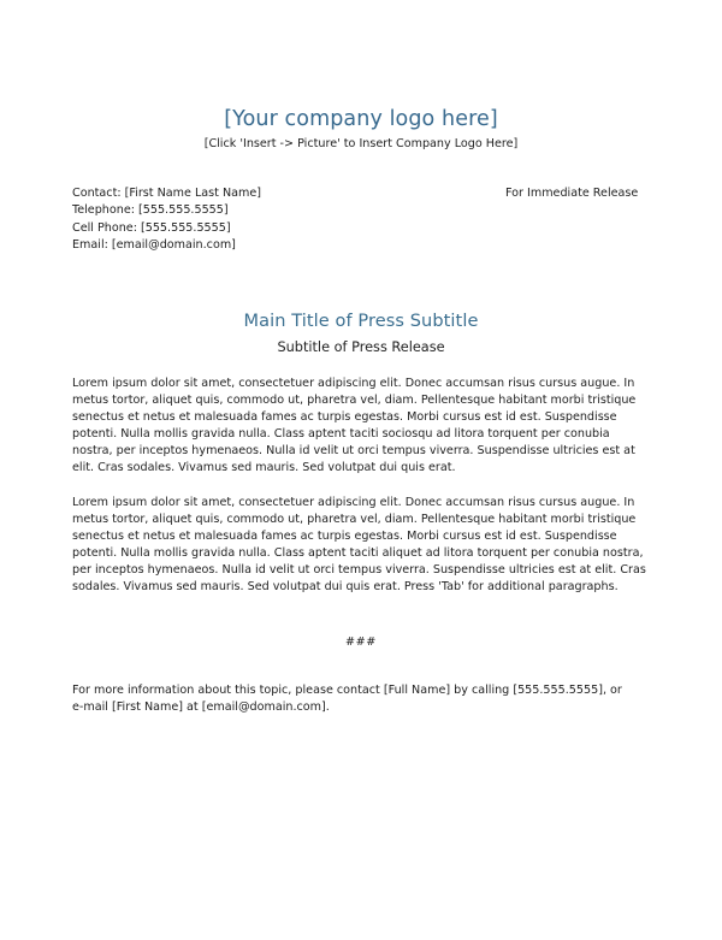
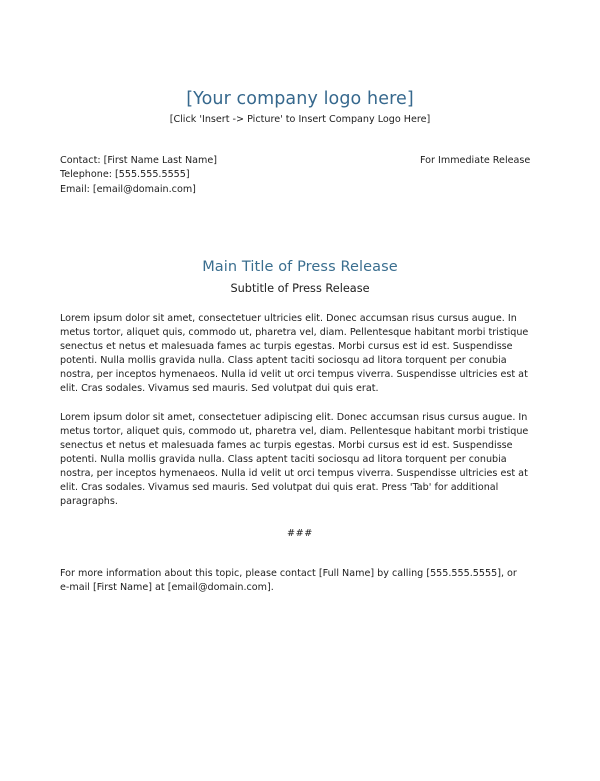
  [Your company logo here]
  [Click 'Insert -> Picture' to Insert Company Logo Here]
  Contact: [First Name Last Name]
  Telephone: [555.555.5555]
- Cell Phone: [555.555.5555]
  Email: [email@domain.com]
  For Immediate Release
- Main Title of Press Subtitle
+ Main Title of Press Release
  Subtitle of Press Release
- Lorem ipsum dolor sit amet, consectetuer adipiscing elit. Donec accumsan risus cursus augue. In metus tortor, aliquet quis, commodo ut, pharetra vel, diam. Pellentesque habitant morbi tristique senectus et netus et malesuada fames ac turpis egestas. Morbi cursus est id est. Suspendisse potenti. Nulla mollis gravida nulla. Class aptent taciti sociosqu ad litora torquent per conubia nostra, per inceptos hymenaeos. Nulla id velit ut orci tempus viverra. Suspendisse ultricies est at elit. Cras sodales. Vivamus sed mauris. Sed volutpat dui quis erat.
+ Lorem ipsum dolor sit amet, consectetuer ultricies elit. Donec accumsan risus cursus augue. In metus tortor, aliquet quis, commodo ut, pharetra vel, diam. Pellentesque habitant morbi tristique senectus et netus et malesuada fames ac turpis egestas. Morbi cursus est id est. Suspendisse potenti. Nulla mollis gravida nulla. Class aptent taciti sociosqu ad litora torquent per conubia nostra, per inceptos hymenaeos. Nulla id velit ut orci tempus viverra. Suspendisse ultricies est at elit. Cras sodales. Vivamus sed mauris. Sed volutpat dui quis erat.
- Lorem ipsum dolor sit amet, consectetuer adipiscing elit. Donec accumsan risus cursus augue. In metus tortor, aliquet quis, commodo ut, pharetra vel, diam. Pellentesque habitant morbi tristique senectus et netus et malesuada fames ac turpis egestas. Morbi cursus est id est. Suspendisse potenti. Nulla mollis gravida nulla. Class aptent taciti aliquet ad litora torquent per conubia nostra, per inceptos hymenaeos. Nulla id velit ut orci tempus viverra. Suspendisse ultricies est at elit. Cras sodales. Vivamus sed mauris. Sed volutpat dui quis erat. Press 'Tab' for additional paragraphs.
+ Lorem ipsum dolor sit amet, consectetuer adipiscing elit. Donec accumsan risus cursus augue. In metus tortor, aliquet quis, commodo ut, pharetra vel, diam. Pellentesque habitant morbi tristique senectus et netus et malesuada fames ac turpis egestas. Morbi cursus est id est. Suspendisse potenti. Nulla mollis gravida nulla. Class aptent taciti sociosqu ad litora torquent per conubia nostra, per inceptos hymenaeos. Nulla id velit ut orci tempus viverra. Suspendisse ultricies est at elit. Cras sodales. Vivamus sed mauris. Sed volutpat dui quis erat. Press 'Tab' for additional paragraphs.
  ###
  For more information about this topic, please contact [Full Name] by calling [555.555.5555], or e-mail [First Name] at [email@domain.com].
